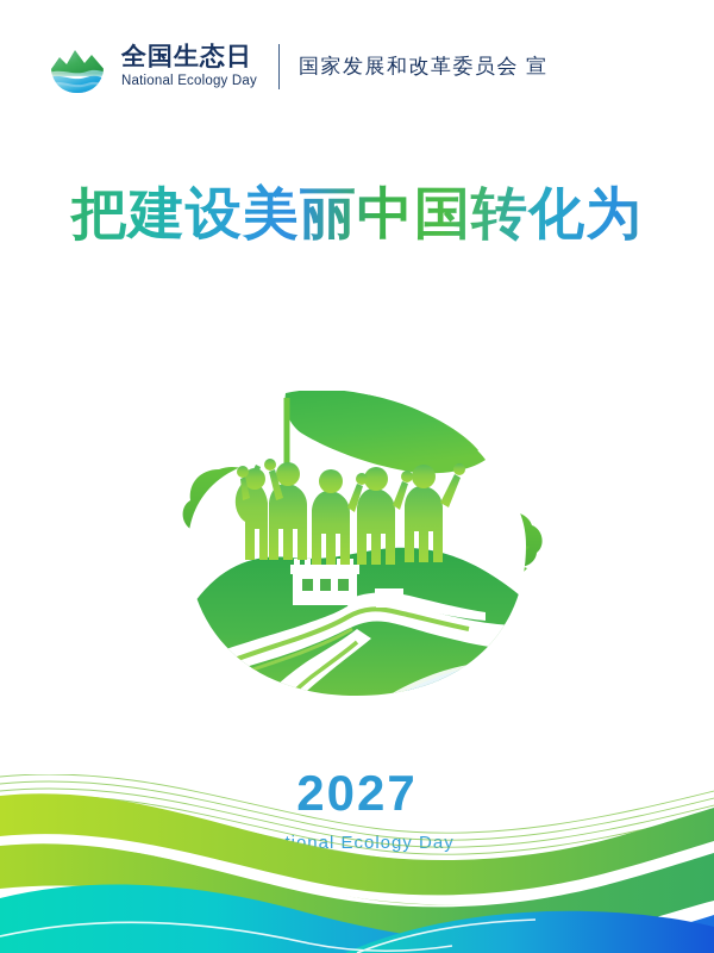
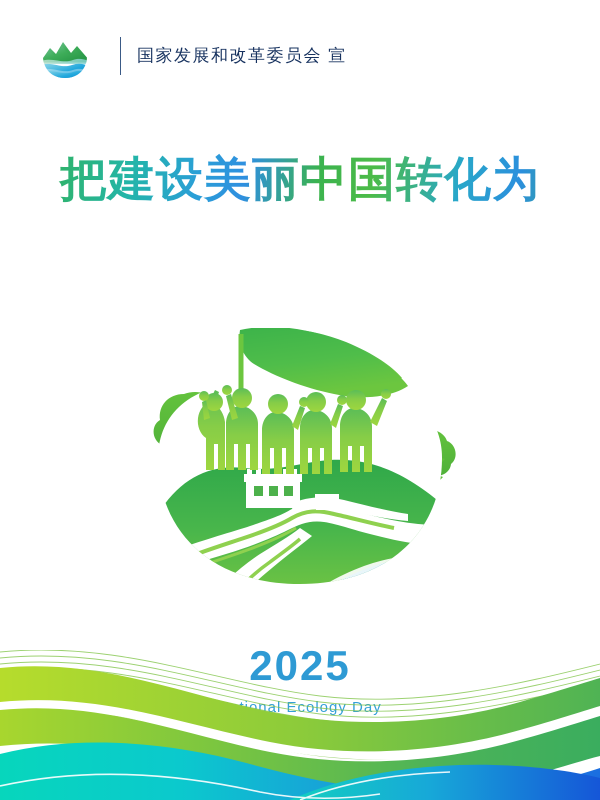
- 全国生态日
- National Ecology Day
  国家发展和改革委员会 宣
  把建设美丽中国转化为
- 2027
+ 2025
  onal Ecology Day
